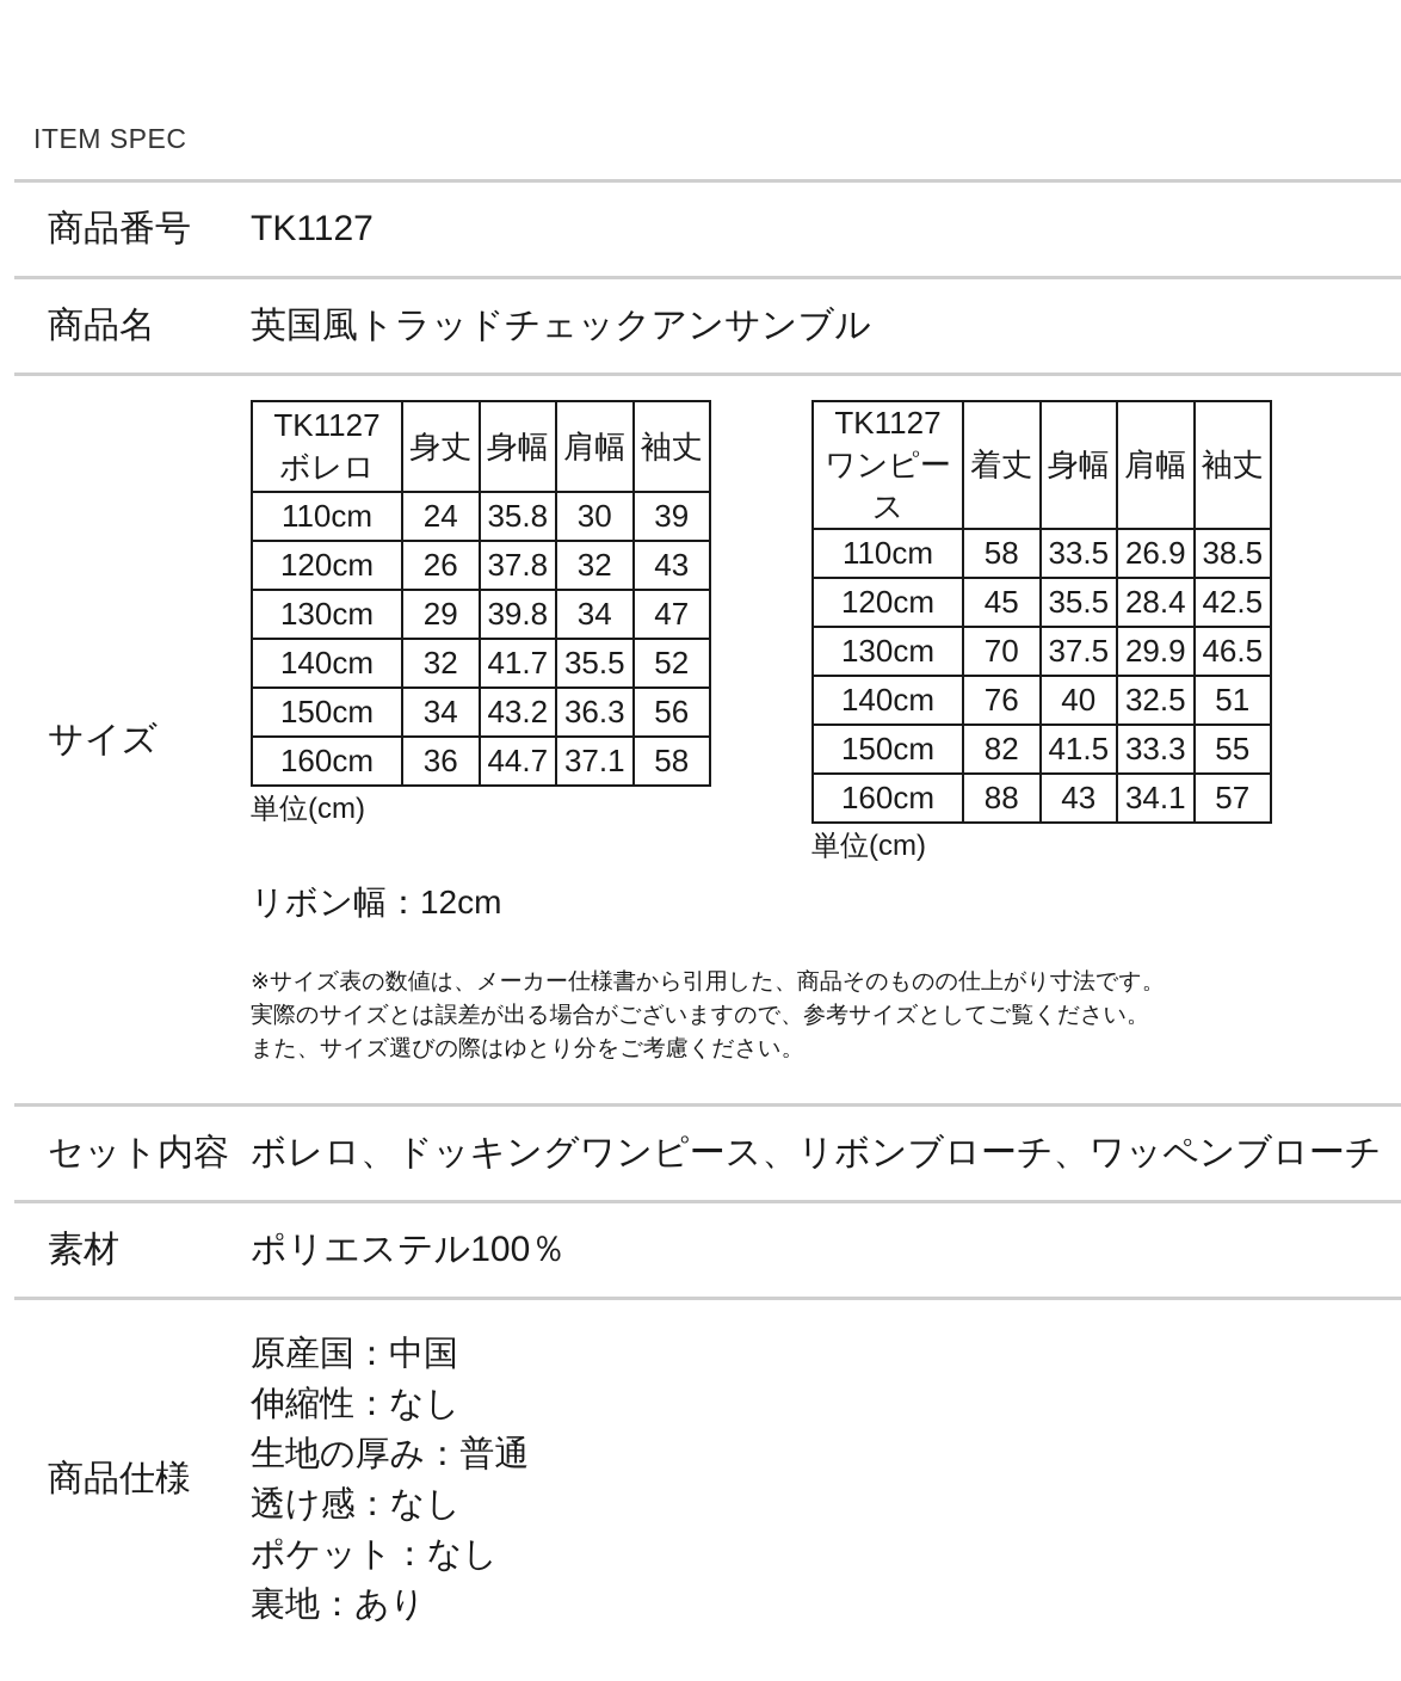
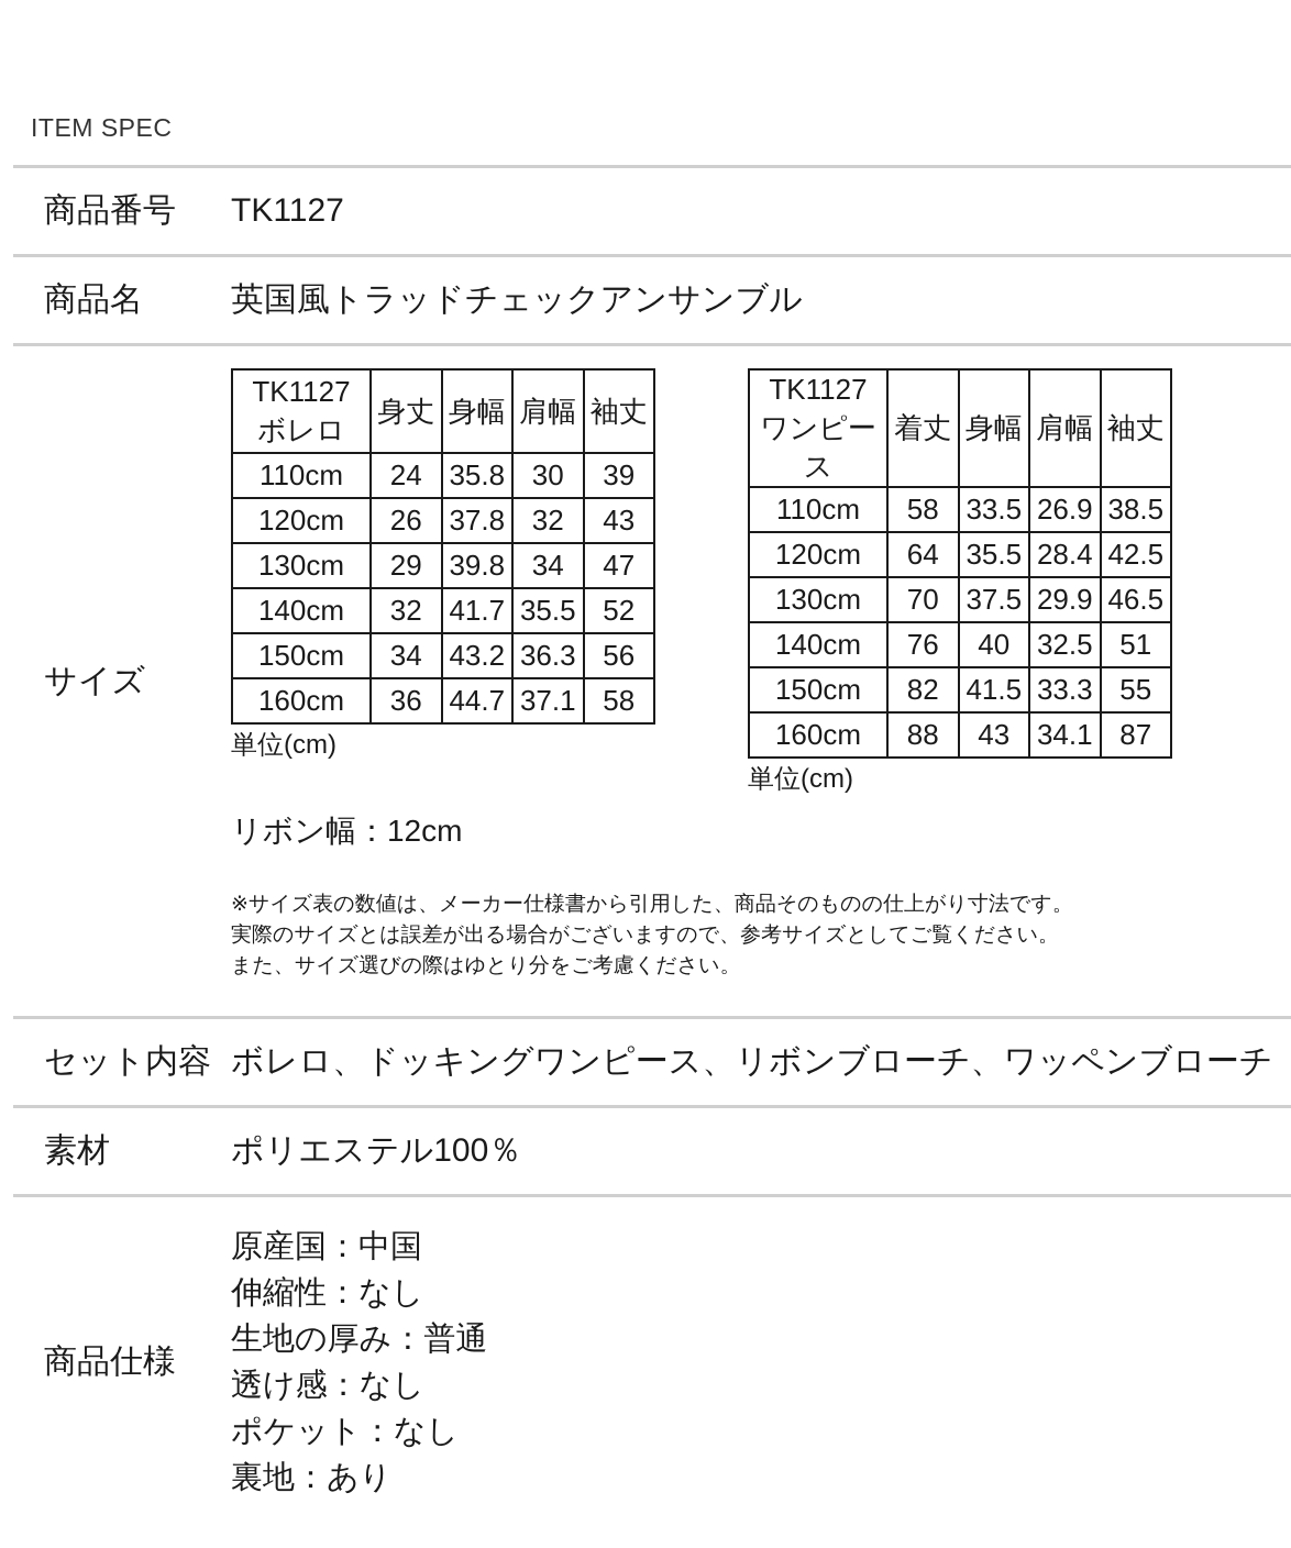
  ITEM SPEC
  商品番号
  TK1127
  商品名
  英国風トラッドチェックアンサンブル
  サイズ
  TK1127 ボレロ	身丈	身幅	肩幅	袖丈
  110cm	24	35.8	30	39
  120cm	26	37.8	32	43
  130cm	29	39.8	34	47
  140cm	32	41.7	35.5	52
  150cm	34	43.2	36.3	56
  160cm	36	44.7	37.1	58
  単位(cm)
  TK1127 ワンピース	着丈	身幅	肩幅	袖丈
  110cm	58	33.5	26.9	38.5
- 120cm	45	35.5	28.4	42.5
+ 120cm	64	35.5	28.4	42.5
  130cm	70	37.5	29.9	46.5
  140cm	76	40	32.5	51
  150cm	82	41.5	33.3	55
- 160cm	88	43	34.1	57
+ 160cm	88	43	34.1	87
  単位(cm)
  リボン幅：12cm
  ※サイズ表の数値は、メーカー仕様書から引用した、商品そのものの仕上がり寸法です。
  実際のサイズとは誤差が出る場合がございますので、参考サイズとしてご覧ください。
  また、サイズ選びの際はゆとり分をご考慮ください。
  セット内容
  ボレロ、ドッキングワンピース、リボンブローチ、ワッペンブローチ
  素材
  ポリエステル100％
  商品仕様
  原産国：中国
  伸縮性：なし
  生地の厚み：普通
  透け感：なし
  ポケット：なし
  裏地：あり
